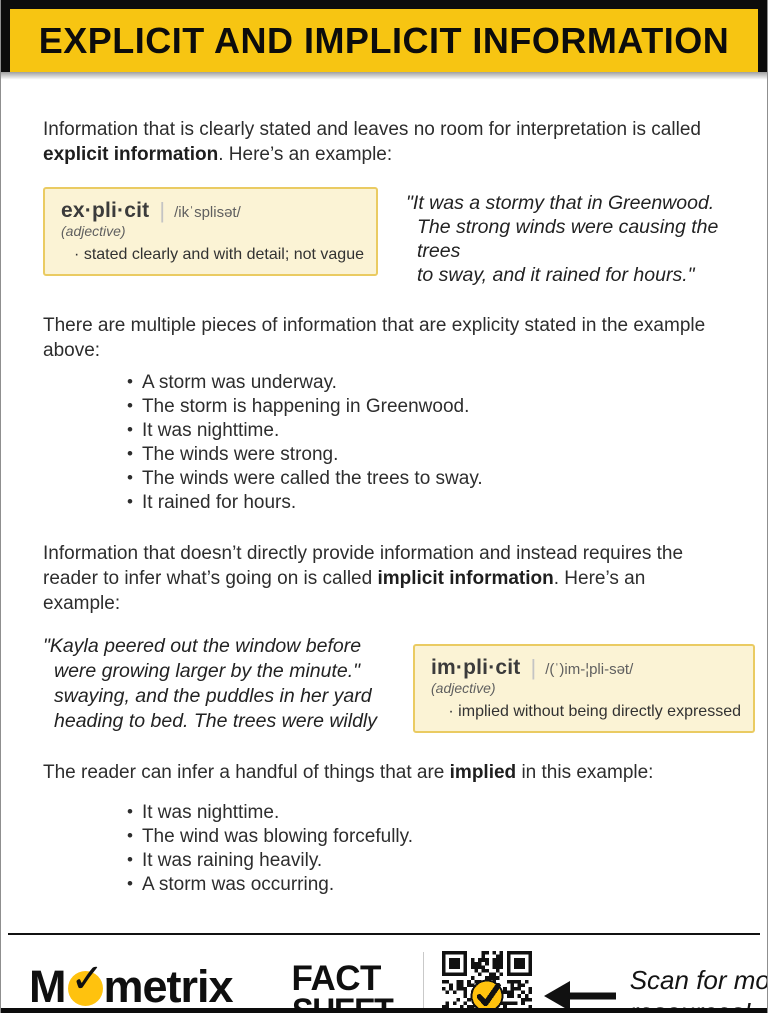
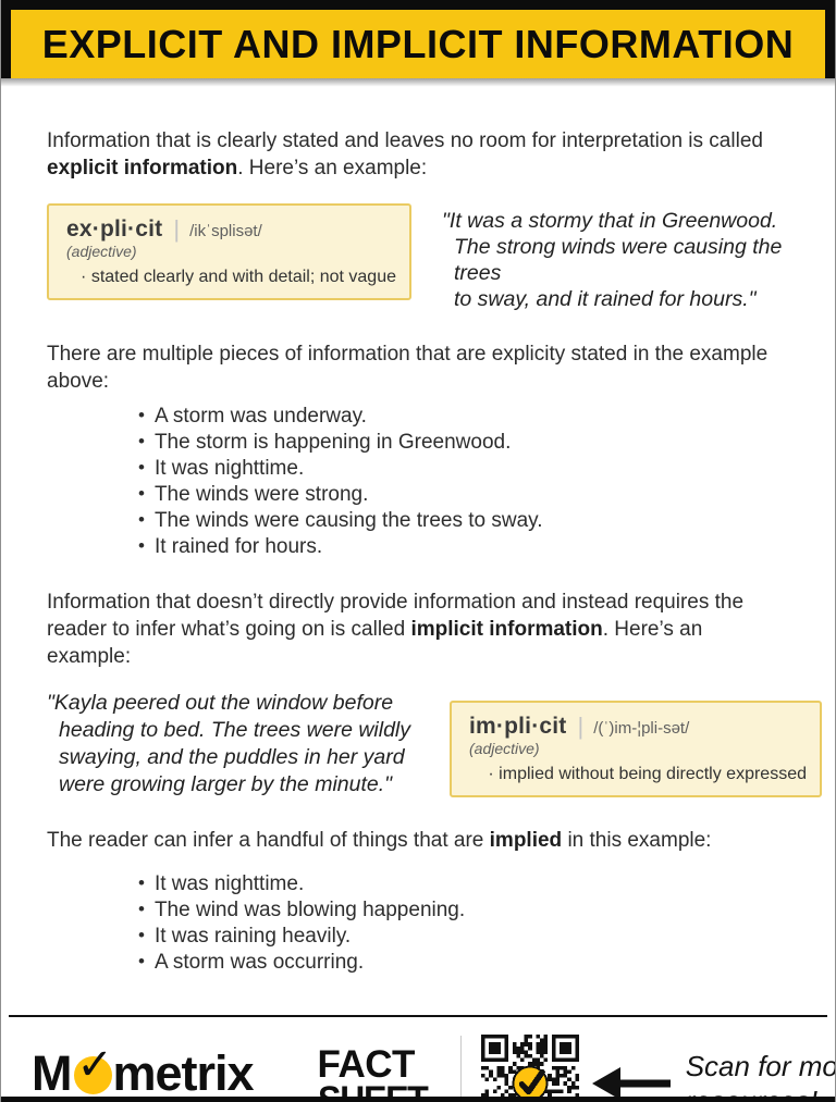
  EXPLICIT AND IMPLICIT INFORMATION
  Information that is clearly stated and leaves no room for interpretation is called explicit information. Here’s an example:
  ex·pli·cit
  |
  /ikˈsplisət/
  (adjective)
  · stated clearly and with detail; not vague
  "It was a stormy that in Greenwood.
  The strong winds were causing the trees
  to sway, and it rained for hours."
  There are multiple pieces of information that are explicity stated in the example above:
  A storm was underway.
  The storm is happening in Greenwood.
  It was nighttime.
  The winds were strong.
- The winds were called the trees to sway.
+ The winds were causing the trees to sway.
  It rained for hours.
  Information that doesn’t directly provide information and instead requires the reader to infer what’s going on is called implicit information. Here’s an example:
  "Kayla peered out the window before
- were growing larger by the minute."
+ heading to bed. The trees were wildly
  swaying, and the puddles in her yard
- heading to bed. The trees were wildly
+ were growing larger by the minute."
  im·pli·cit
  |
  /(ˈ)im-¦pli-sət/
  (adjective)
  · implied without being directly expressed
  The reader can infer a handful of things that are implied in this example:
  It was nighttime.
- The wind was blowing forcefully.
+ The wind was blowing happening.
  It was raining heavily.
  A storm was occurring.
  M
  ✓
  metrix
  FACT
  Scan for mo
